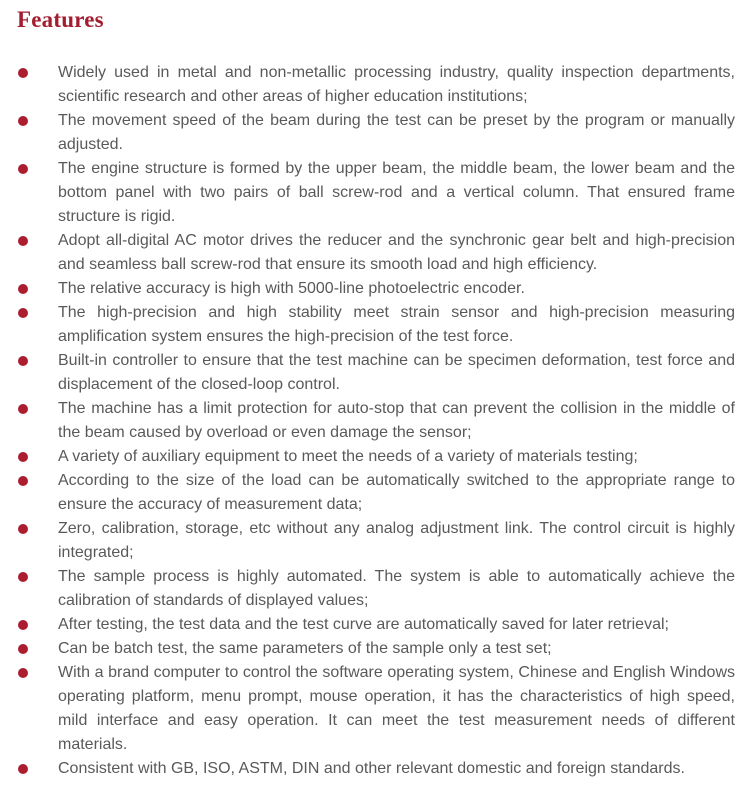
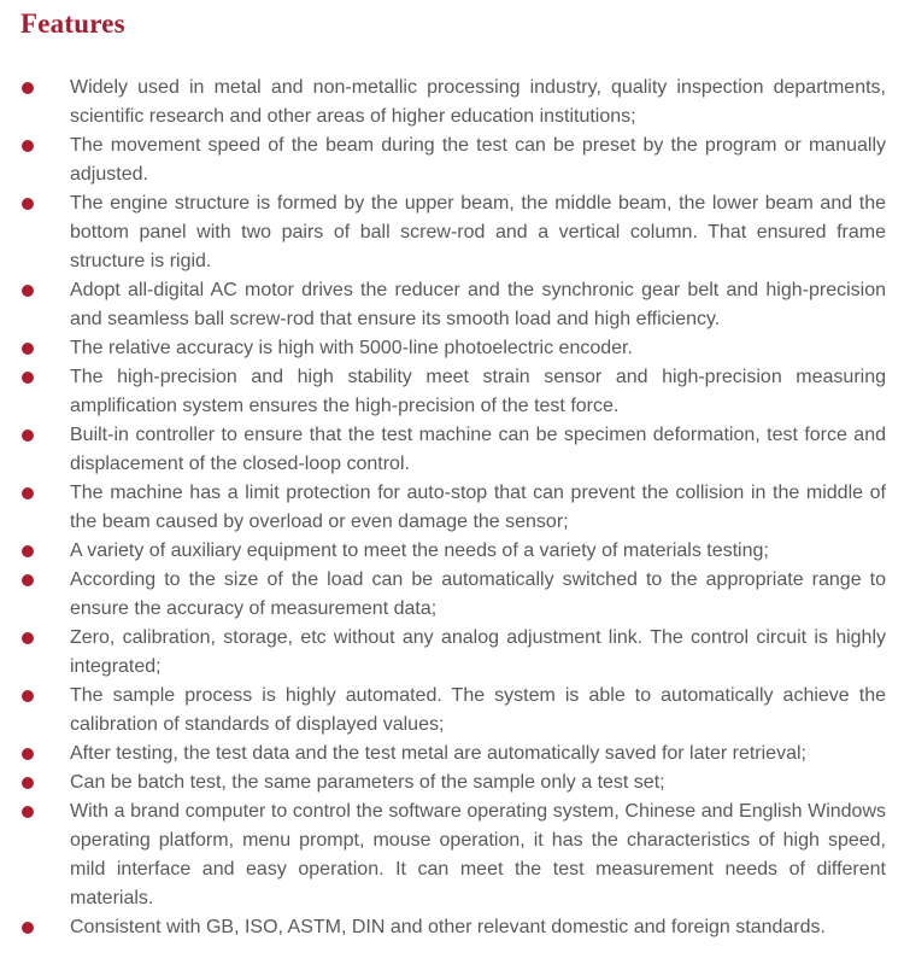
  Features
  Widely used in metal and non-metallic processing industry, quality inspection departments, scientific research and other areas of higher education institutions;
  The movement speed of the beam during the test can be preset by the program or manually adjusted.
  The engine structure is formed by the upper beam, the middle beam, the lower beam and the bottom panel with two pairs of ball screw-rod and a vertical column. That ensured frame structure is rigid.
  Adopt all-digital AC motor drives the reducer and the synchronic gear belt and high-precision and seamless ball screw-rod that ensure its smooth load and high efficiency.
  The relative accuracy is high with 5000-line photoelectric encoder.
  The high-precision and high stability meet strain sensor and high-precision measuring amplification system ensures the high-precision of the test force.
  Built-in controller to ensure that the test machine can be specimen deformation, test force and displacement of the closed-loop control.
  The machine has a limit protection for auto-stop that can prevent the collision in the middle of the beam caused by overload or even damage the sensor;
  A variety of auxiliary equipment to meet the needs of a variety of materials testing;
  According to the size of the load can be automatically switched to the appropriate range to ensure the accuracy of measurement data;
  Zero, calibration, storage, etc without any analog adjustment link. The control circuit is highly integrated;
  The sample process is highly automated. The system is able to automatically achieve the calibration of standards of displayed values;
- After testing, the test data and the test curve are automatically saved for later retrieval;
+ After testing, the test data and the test metal are automatically saved for later retrieval;
  Can be batch test, the same parameters of the sample only a test set;
  With a brand computer to control the software operating system, Chinese and English Windows operating platform, menu prompt, mouse operation, it has the characteristics of high speed, mild interface and easy operation. It can meet the test measurement needs of different materials.
  Consistent with GB, ISO, ASTM, DIN and other relevant domestic and foreign standards.
